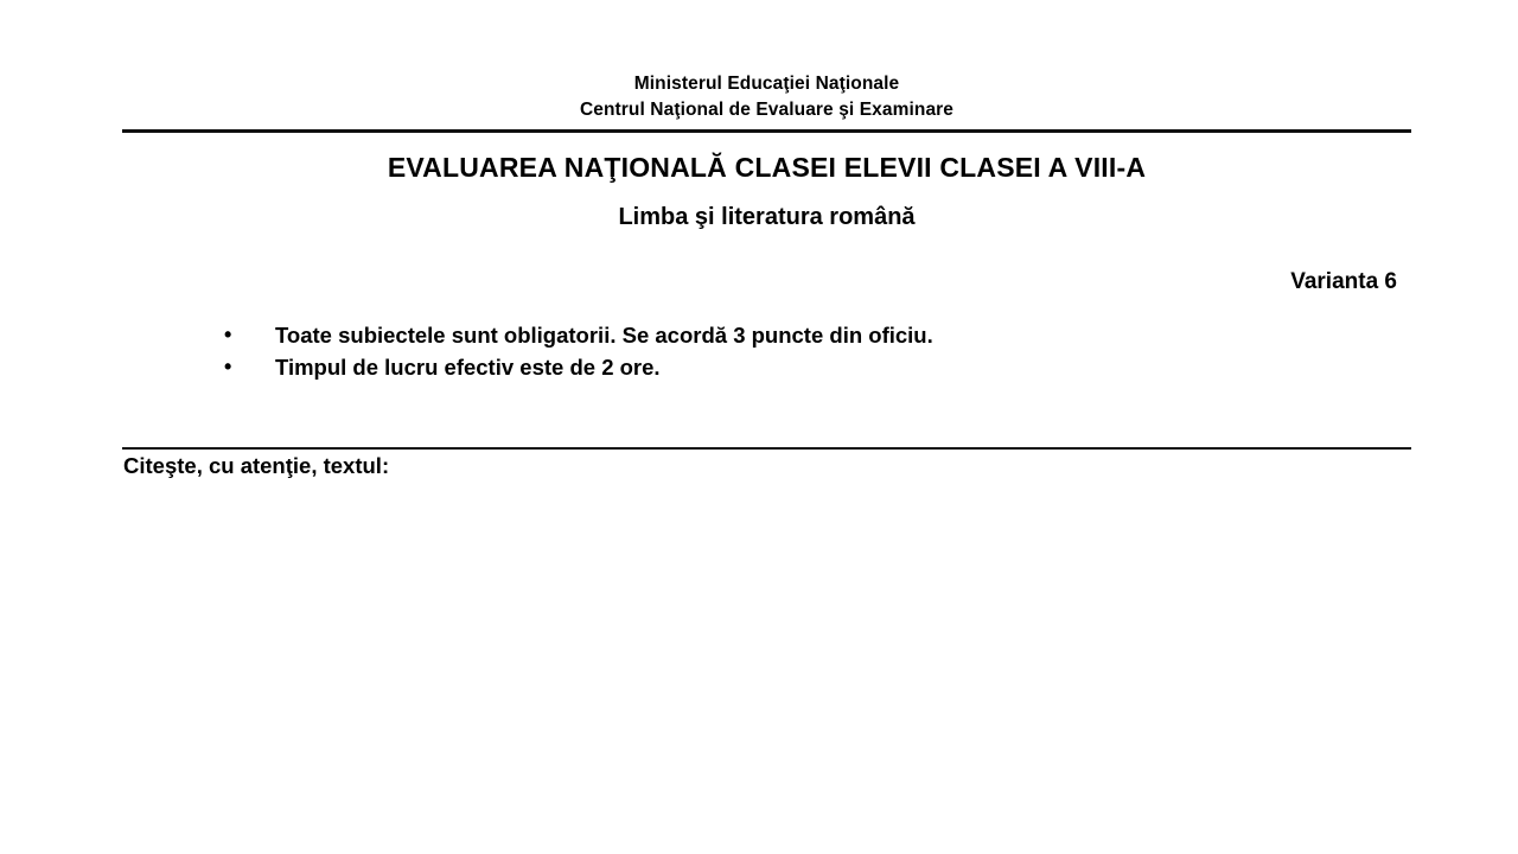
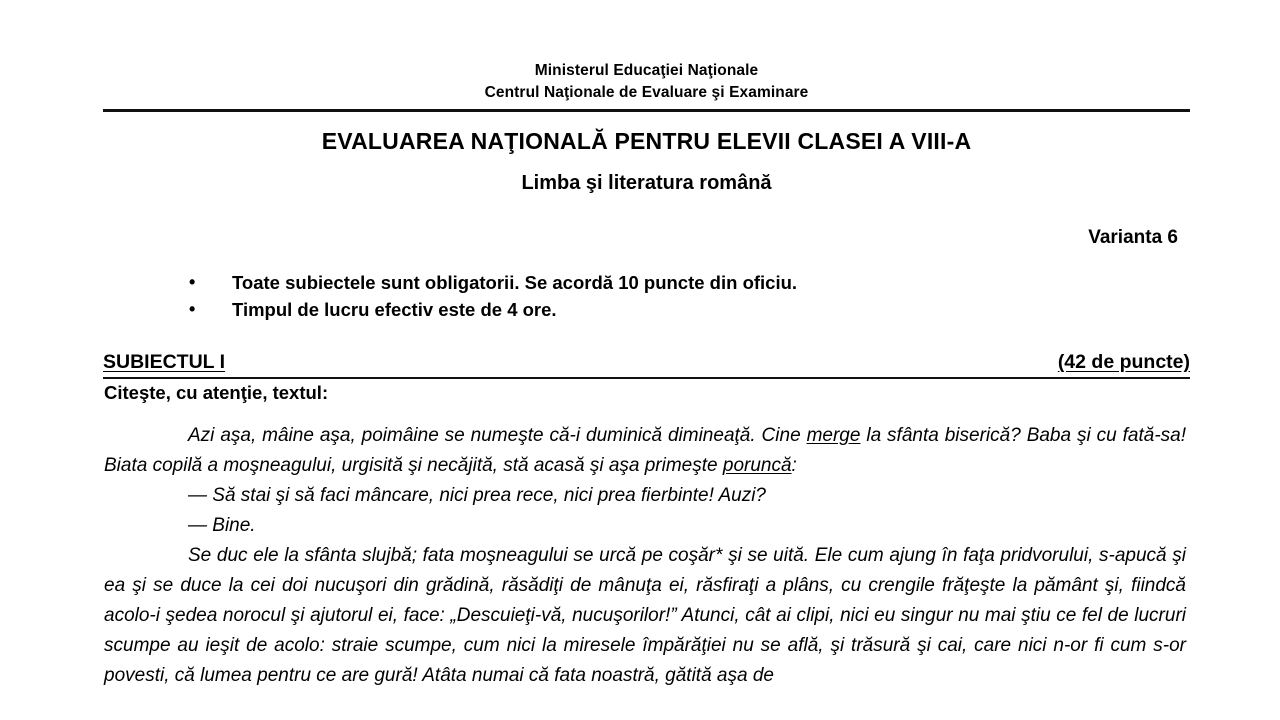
  Ministerul Educaţiei Naţionale
- Centrul Naţional de Evaluare şi Examinare
+ Centrul Naţionale de Evaluare şi Examinare
- EVALUAREA NAŢIONALĂ CLASEI ELEVII CLASEI A VIII-A
+ EVALUAREA NAŢIONALĂ PENTRU ELEVII CLASEI A VIII-A
  Limba şi literatura română
  Varianta 6
  •
- Toate subiectele sunt obligatorii. Se acordă 3 puncte din oficiu.
+ Toate subiectele sunt obligatorii. Se acordă 10 puncte din oficiu.
  •
- Timpul de lucru efectiv este de 2 ore.
+ Timpul de lucru efectiv este de 4 ore.
+ SUBIECTUL I
+ (42 de puncte)
  Citeşte, cu atenţie, textul:
+ Azi aşa, mâine aşa, poimâine se numeşte că-i duminică dimineaţă. Cine merge la sfânta biserică? Baba şi cu fată-sa! Biata copilă a moşneagului, urgisită şi necăjită, stă acasă şi aşa primeşte poruncă:
+ — Să stai şi să faci mâncare, nici prea rece, nici prea fierbinte! Auzi?
+ — Bine.
+ Se duc ele la sfânta slujbă; fata moşneagului se urcă pe coşăr* şi se uită. Ele cum ajung în faţa pridvorului, s-apucă şi ea şi se duce la cei doi nucuşori din grădină, răsădiţi de mânuţa ei, răsfiraţi a plâns, cu crengile frăţeşte la pământ şi, fiindcă acolo-i şedea norocul şi ajutorul ei, face: „Descuieţi-vă, nucuşorilor!” Atunci, cât ai clipi, nici eu singur nu mai ştiu ce fel de lucruri scumpe au ieşit de acolo: straie scumpe, cum nici la miresele împărăţiei nu se află, şi trăsură şi cai, care nici n-or fi cum s-or povesti, că lumea pentru ce are gură! Atâta numai că fata noastră, gătită aşa de
